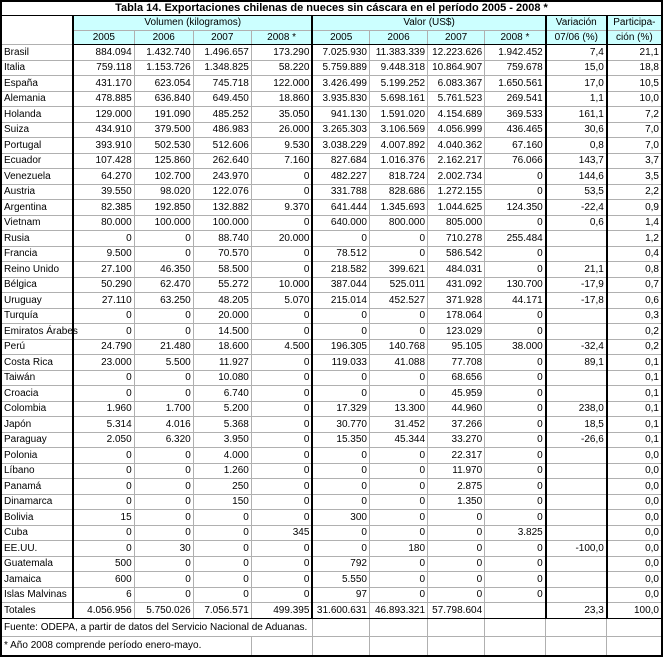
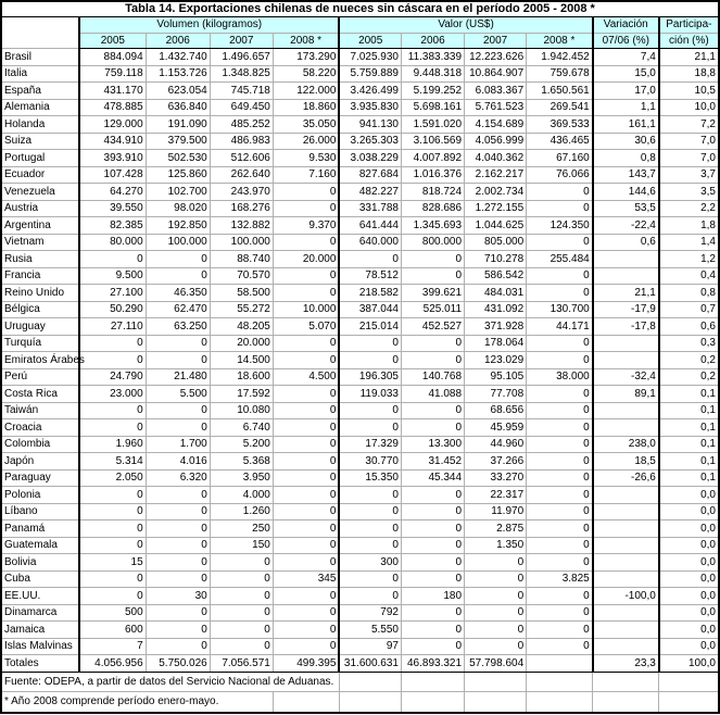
  Tabla 14. Exportaciones chilenas de nueces sin cáscara en el período 2005 - 2008 *
  	Volumen (kilogramos)	Valor (US$)	Variación	Participa-
  2005	2006	2007	2008 *	2005	2006	2007	2008 *	07/06 (%)	ción (%)
  Brasil	884.094	1.432.740	1.496.657	173.290	7.025.930	11.383.339	12.223.626	1.942.452	7,4	21,1
  Italia	759.118	1.153.726	1.348.825	58.220	5.759.889	9.448.318	10.864.907	759.678	15,0	18,8
  España	431.170	623.054	745.718	122.000	3.426.499	5.199.252	6.083.367	1.650.561	17,0	10,5
  Alemania	478.885	636.840	649.450	18.860	3.935.830	5.698.161	5.761.523	269.541	1,1	10,0
  Holanda	129.000	191.090	485.252	35.050	941.130	1.591.020	4.154.689	369.533	161,1	7,2
  Suiza	434.910	379.500	486.983	26.000	3.265.303	3.106.569	4.056.999	436.465	30,6	7,0
  Portugal	393.910	502.530	512.606	9.530	3.038.229	4.007.892	4.040.362	67.160	0,8	7,0
  Ecuador	107.428	125.860	262.640	7.160	827.684	1.016.376	2.162.217	76.066	143,7	3,7
  Venezuela	64.270	102.700	243.970	0	482.227	818.724	2.002.734	0	144,6	3,5
- Austria	39.550	98.020	122.076	0	331.788	828.686	1.272.155	0	53,5	2,2
+ Austria	39.550	98.020	168.276	0	331.788	828.686	1.272.155	0	53,5	2,2
- Argentina	82.385	192.850	132.882	9.370	641.444	1.345.693	1.044.625	124.350	-22,4	0,9
+ Argentina	82.385	192.850	132.882	9.370	641.444	1.345.693	1.044.625	124.350	-22,4	1,8
  Vietnam	80.000	100.000	100.000	0	640.000	800.000	805.000	0	0,6	1,4
  Rusia	0	0	88.740	20.000	0	0	710.278	255.484		1,2
  Francia	9.500	0	70.570	0	78.512	0	586.542	0		0,4
  Reino Unido	27.100	46.350	58.500	0	218.582	399.621	484.031	0	21,1	0,8
  Bélgica	50.290	62.470	55.272	10.000	387.044	525.011	431.092	130.700	-17,9	0,7
  Uruguay	27.110	63.250	48.205	5.070	215.014	452.527	371.928	44.171	-17,8	0,6
  Turquía	0	0	20.000	0	0	0	178.064	0		0,3
  Emiratos Árabes	0	0	14.500	0	0	0	123.029	0		0,2
  Perú	24.790	21.480	18.600	4.500	196.305	140.768	95.105	38.000	-32,4	0,2
- Costa Rica	23.000	5.500	11.927	0	119.033	41.088	77.708	0	89,1	0,1
+ Costa Rica	23.000	5.500	17.592	0	119.033	41.088	77.708	0	89,1	0,1
  Taiwán	0	0	10.080	0	0	0	68.656	0		0,1
  Croacia	0	0	6.740	0	0	0	45.959	0		0,1
  Colombia	1.960	1.700	5.200	0	17.329	13.300	44.960	0	238,0	0,1
  Japón	5.314	4.016	5.368	0	30.770	31.452	37.266	0	18,5	0,1
  Paraguay	2.050	6.320	3.950	0	15.350	45.344	33.270	0	-26,6	0,1
  Polonia	0	0	4.000	0	0	0	22.317	0		0,0
  Líbano	0	0	1.260	0	0	0	11.970	0		0,0
  Panamá	0	0	250	0	0	0	2.875	0		0,0
- Dinamarca	0	0	150	0	0	0	1.350	0		0,0
+ Guatemala	0	0	150	0	0	0	1.350	0		0,0
  Bolivia	15	0	0	0	300	0	0	0		0,0
  Cuba	0	0	0	345	0	0	0	3.825		0,0
  EE.UU.	0	30	0	0	0	180	0	0	-100,0	0,0
- Guatemala	500	0	0	0	792	0	0	0		0,0
+ Dinamarca	500	0	0	0	792	0	0	0		0,0
  Jamaica	600	0	0	0	5.550	0	0	0		0,0
- Islas Malvinas	6	0	0	0	97	0	0	0		0,0
+ Islas Malvinas	7	0	0	0	97	0	0	0		0,0
  Totales	4.056.956	5.750.026	7.056.571	499.395	31.600.631	46.893.321	57.798.604		23,3	100,0
  Fuente: ODEPA, a partir de datos del Servicio Nacional de Aduanas.
  * Año 2008 comprende período enero-mayo.
